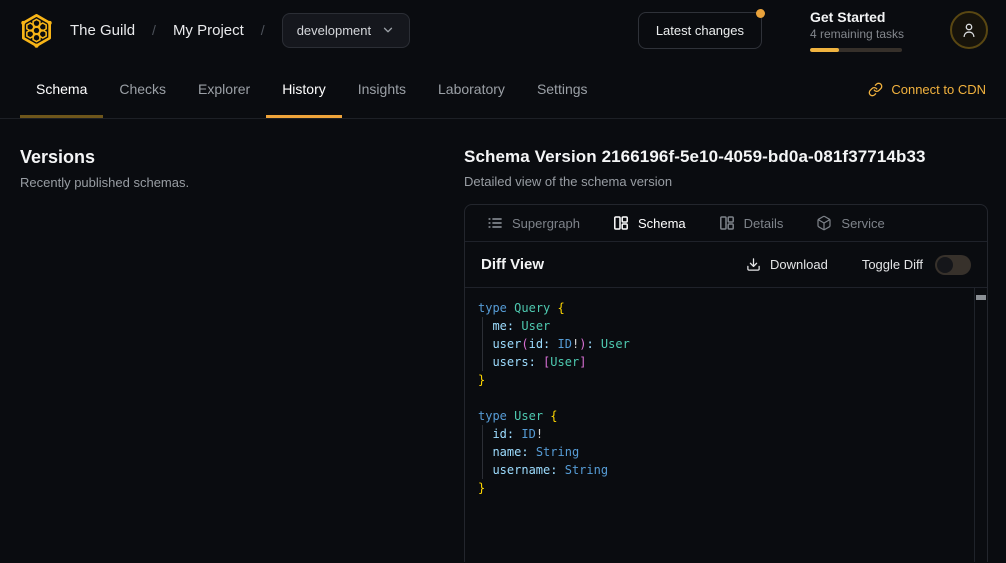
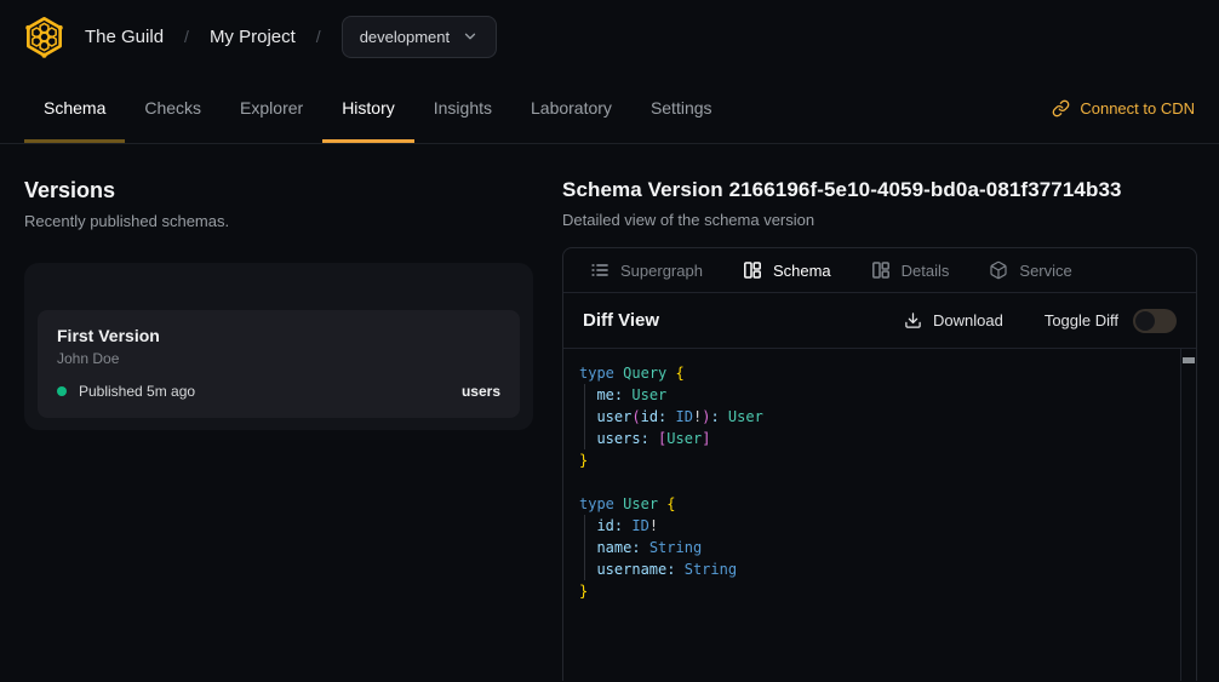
  The Guild
  /
  My Project
  /
  development
- Latest changes
- Get Started
- 4 remaining tasks
  Schema
  Checks
  Explorer
  History
  Insights
  Laboratory
  Settings
  Connect to CDN
  Versions
  Recently published schemas.
+ First Version
+ John Doe
+ Published 5m ago
+ users
  Schema Version 2166196f-5e10-4059-bd0a-081f37714b33
  Detailed view of the schema version
  Supergraph
  Schema
  Details
  Service
  Diff View
  Download
  Toggle Diff
  type Query {
  me: User
  user(id: ID!): User
  users: [User]
  }
  type User {
  id: ID!
  name: String
  username: String
  }
